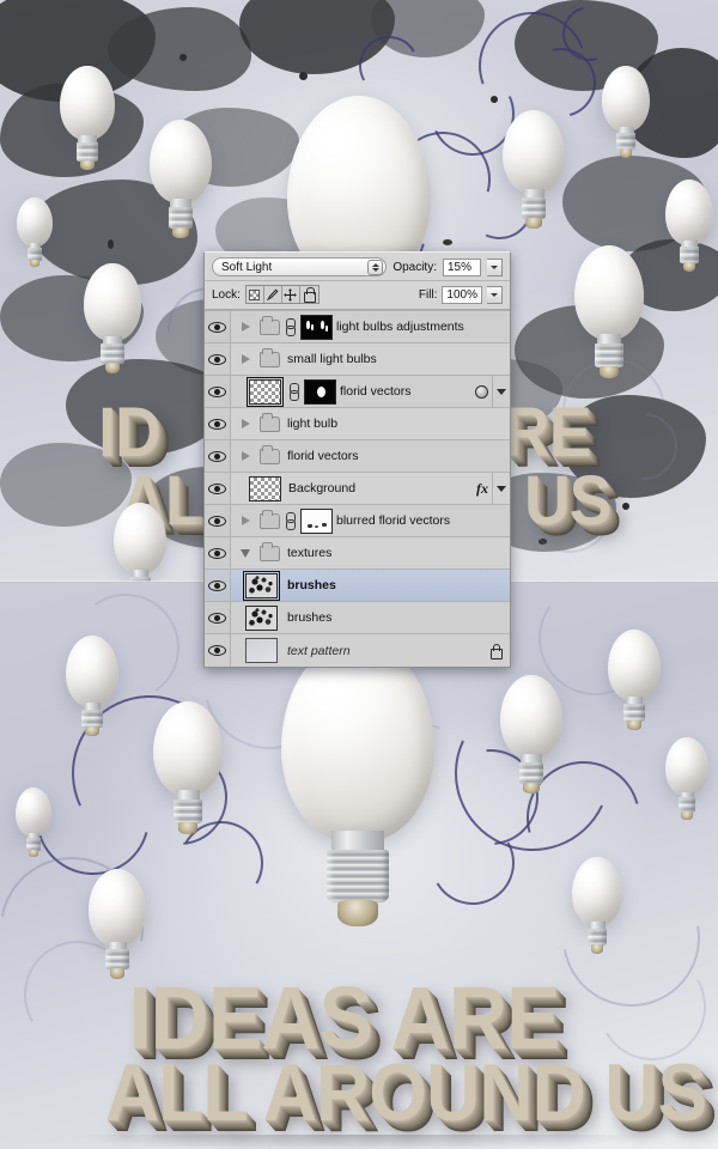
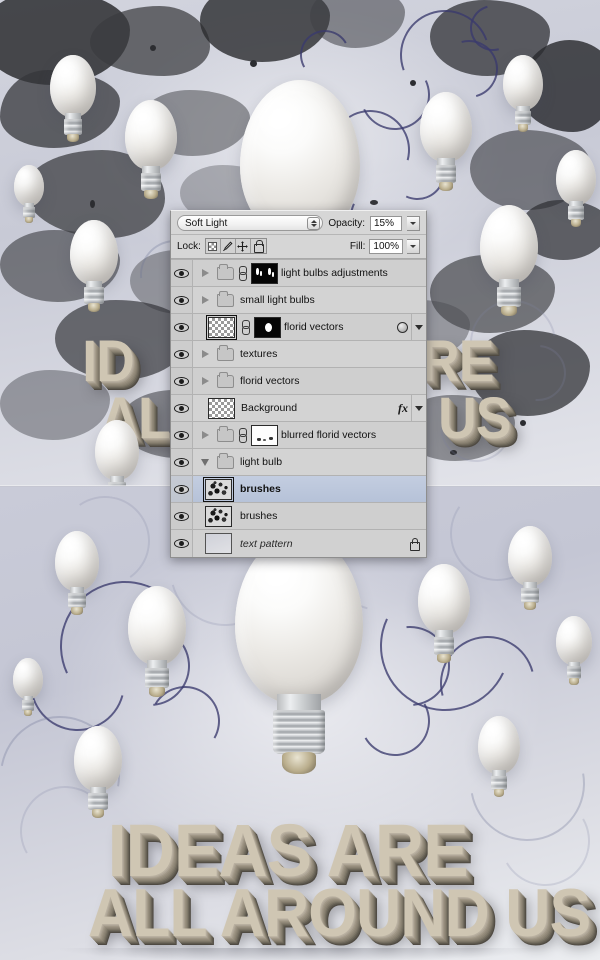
  ID
  RE
  US
  IDEAS ARE
  ALL AROUND US
  Soft Light
  Opacity:
  15%
  Lock:
  Fill:
  100%
  light bulbs adjustments
  small light bulbs
  florid vectors
- light bulb
+ textures
  florid vectors
  Background
  fx
  blurred florid vectors
- textures
+ light bulb
  brushes
  brushes
  text pattern
